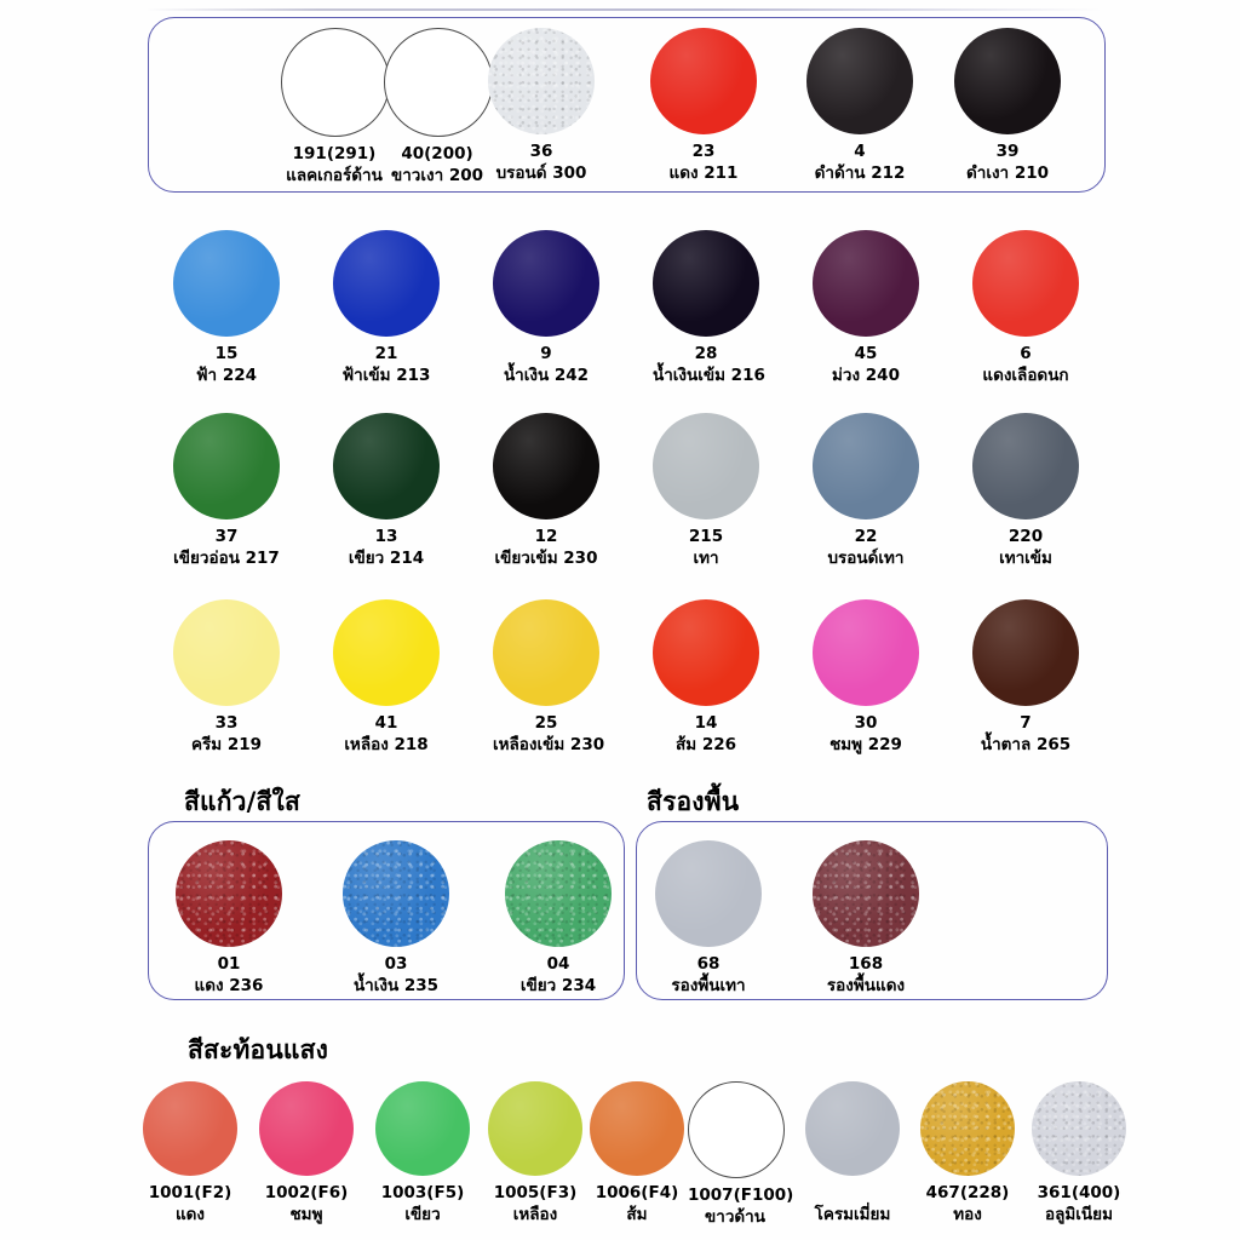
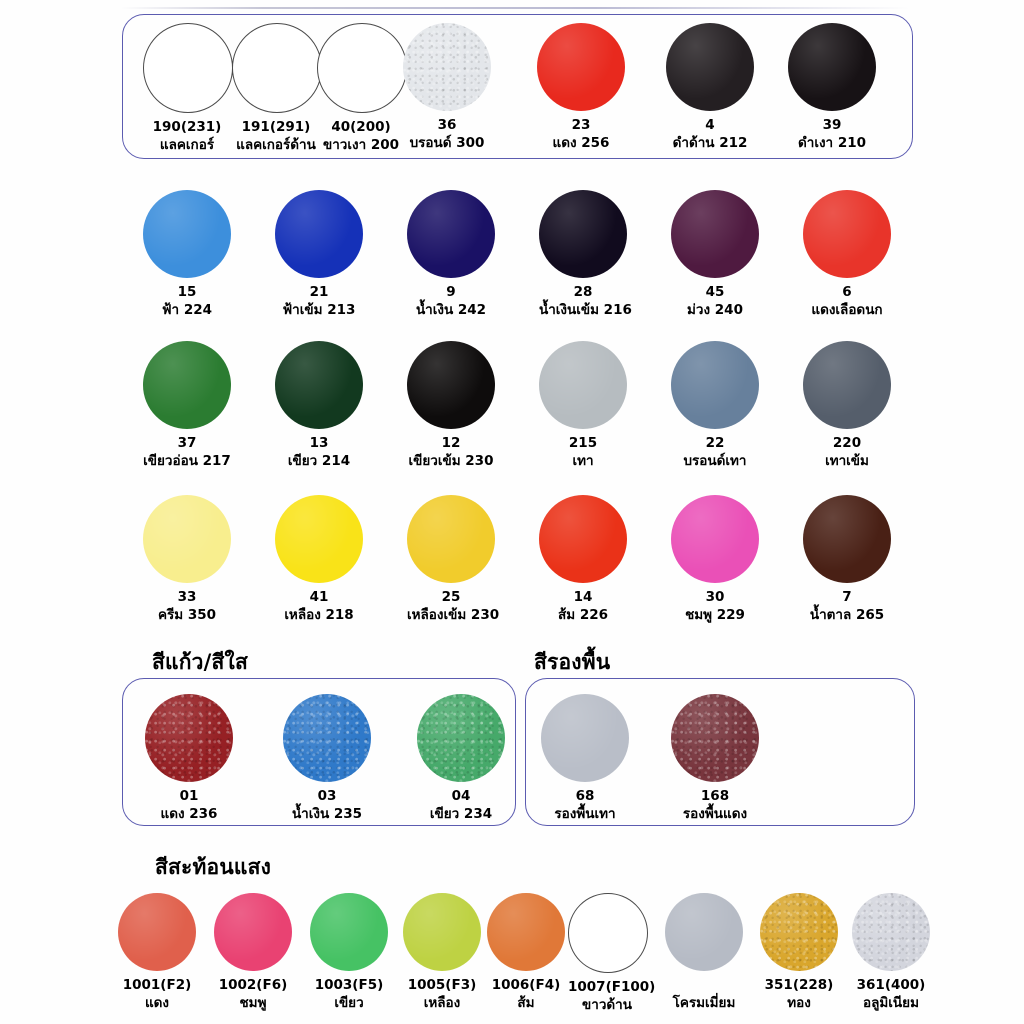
+ 190(231)
+ แลคเกอร์
  191(291)
  แลคเกอร์ด้าน
  40(200)
  ขาวเงา 200
  36
  บรอนด์ 300
  23
- แดง 211
+ แดง 256
  4
  ดำด้าน 212
  39
  ดำเงา 210
  15
  ฟ้า 224
  21
  ฟ้าเข้ม 213
  9
  น้ำเงิน 242
  28
  น้ำเงินเข้ม 216
  45
  ม่วง 240
  6
  แดงเลือดนก
  37
  เขียวอ่อน 217
  13
  เขียว 214
  12
  เขียวเข้ม 230
  215
  เทา
  22
  บรอนด์เทา
  220
  เทาเข้ม
  33
- ครีม 219
+ ครีม 350
  41
  เหลือง 218
  25
  เหลืองเข้ม 230
  14
  ส้ม 226
  30
  ชมพู 229
  7
  น้ำตาล 265
  สีแก้ว/สีใส
  01
  แดง 236
  03
  น้ำเงิน 235
  04
  เขียว 234
  สีรองพื้น
  68
  รองพื้นเทา
  168
  รองพื้นแดง
  สีสะท้อนแสง
  1001(F2)
  แดง
  1002(F6)
  ชมพู
  1003(F5)
  เขียว
  1005(F3)
  เหลือง
  1006(F4)
  ส้ม
  1007(F100)
  ขาวด้าน
  โครมเมี่ยม
- 467(228)
+ 351(228)
  ทอง
  361(400)
  อลูมิเนียม
